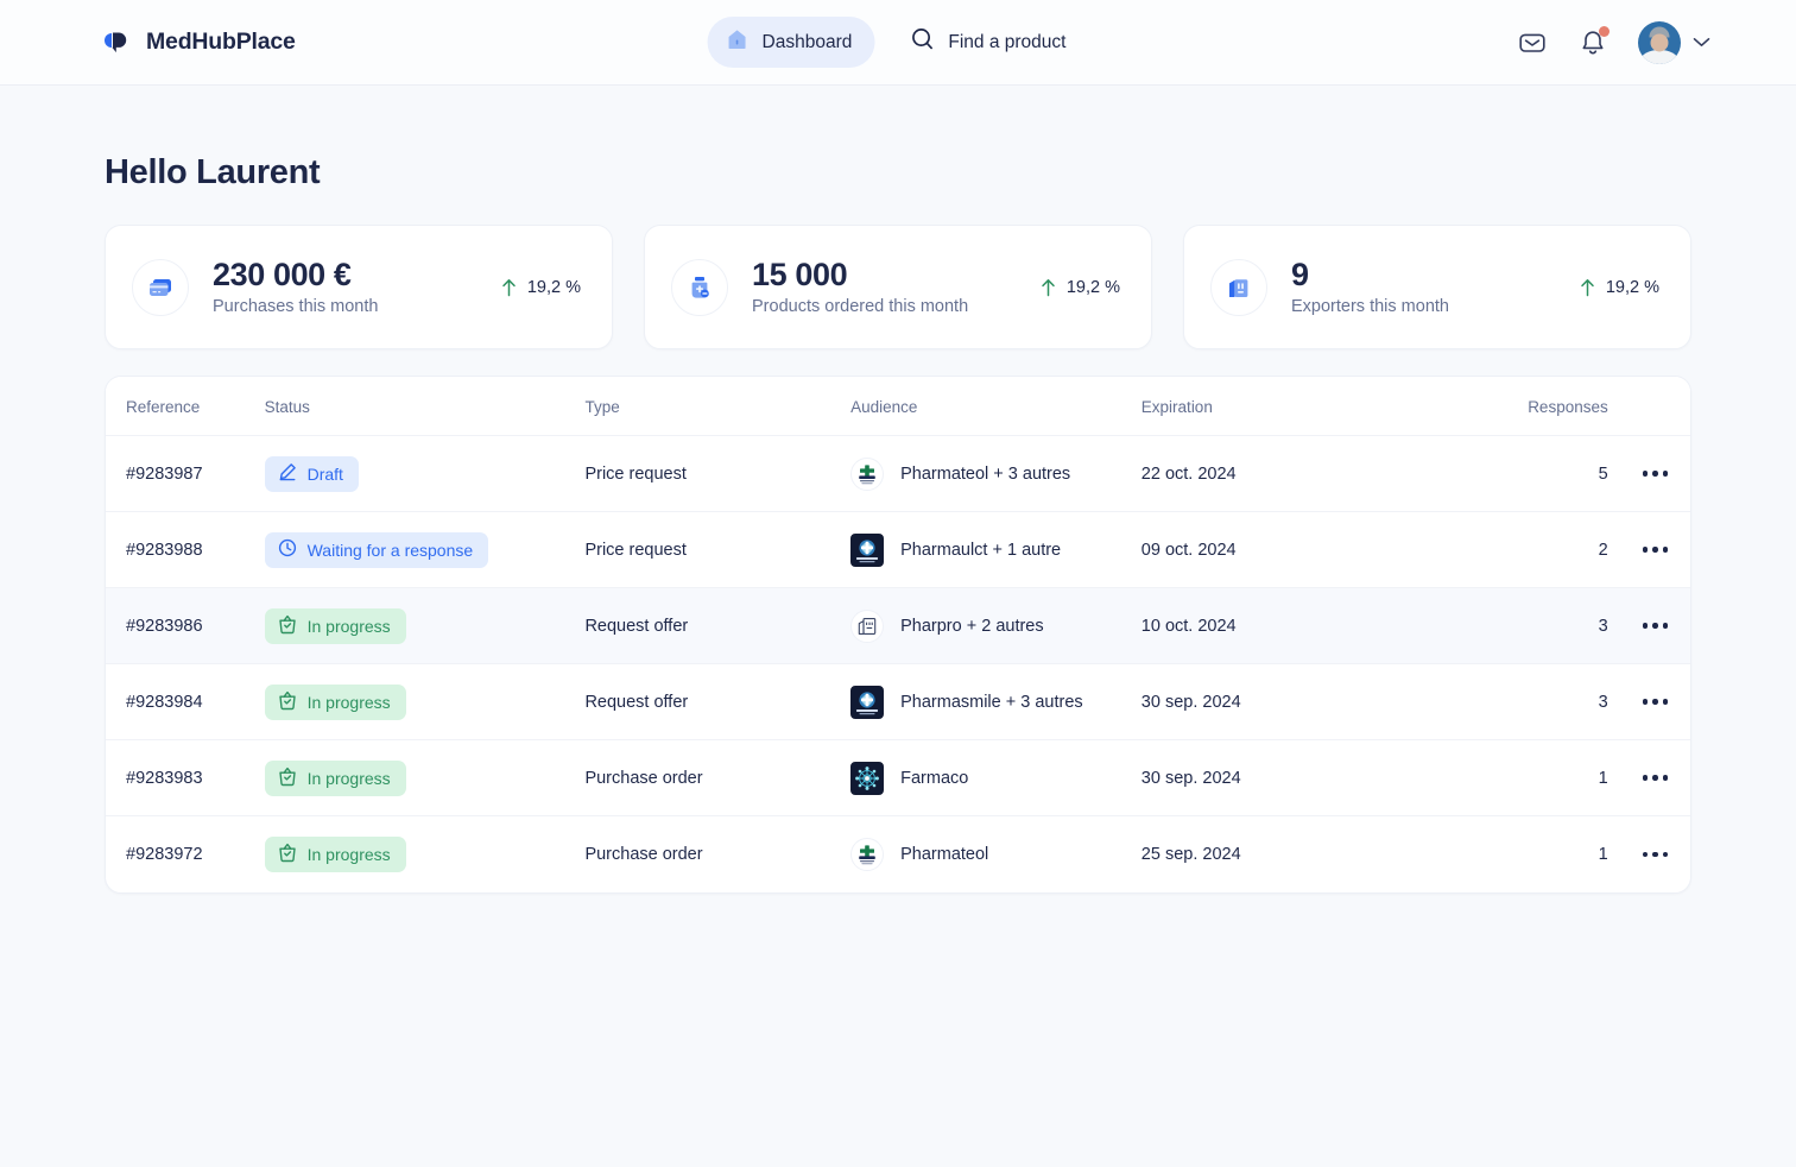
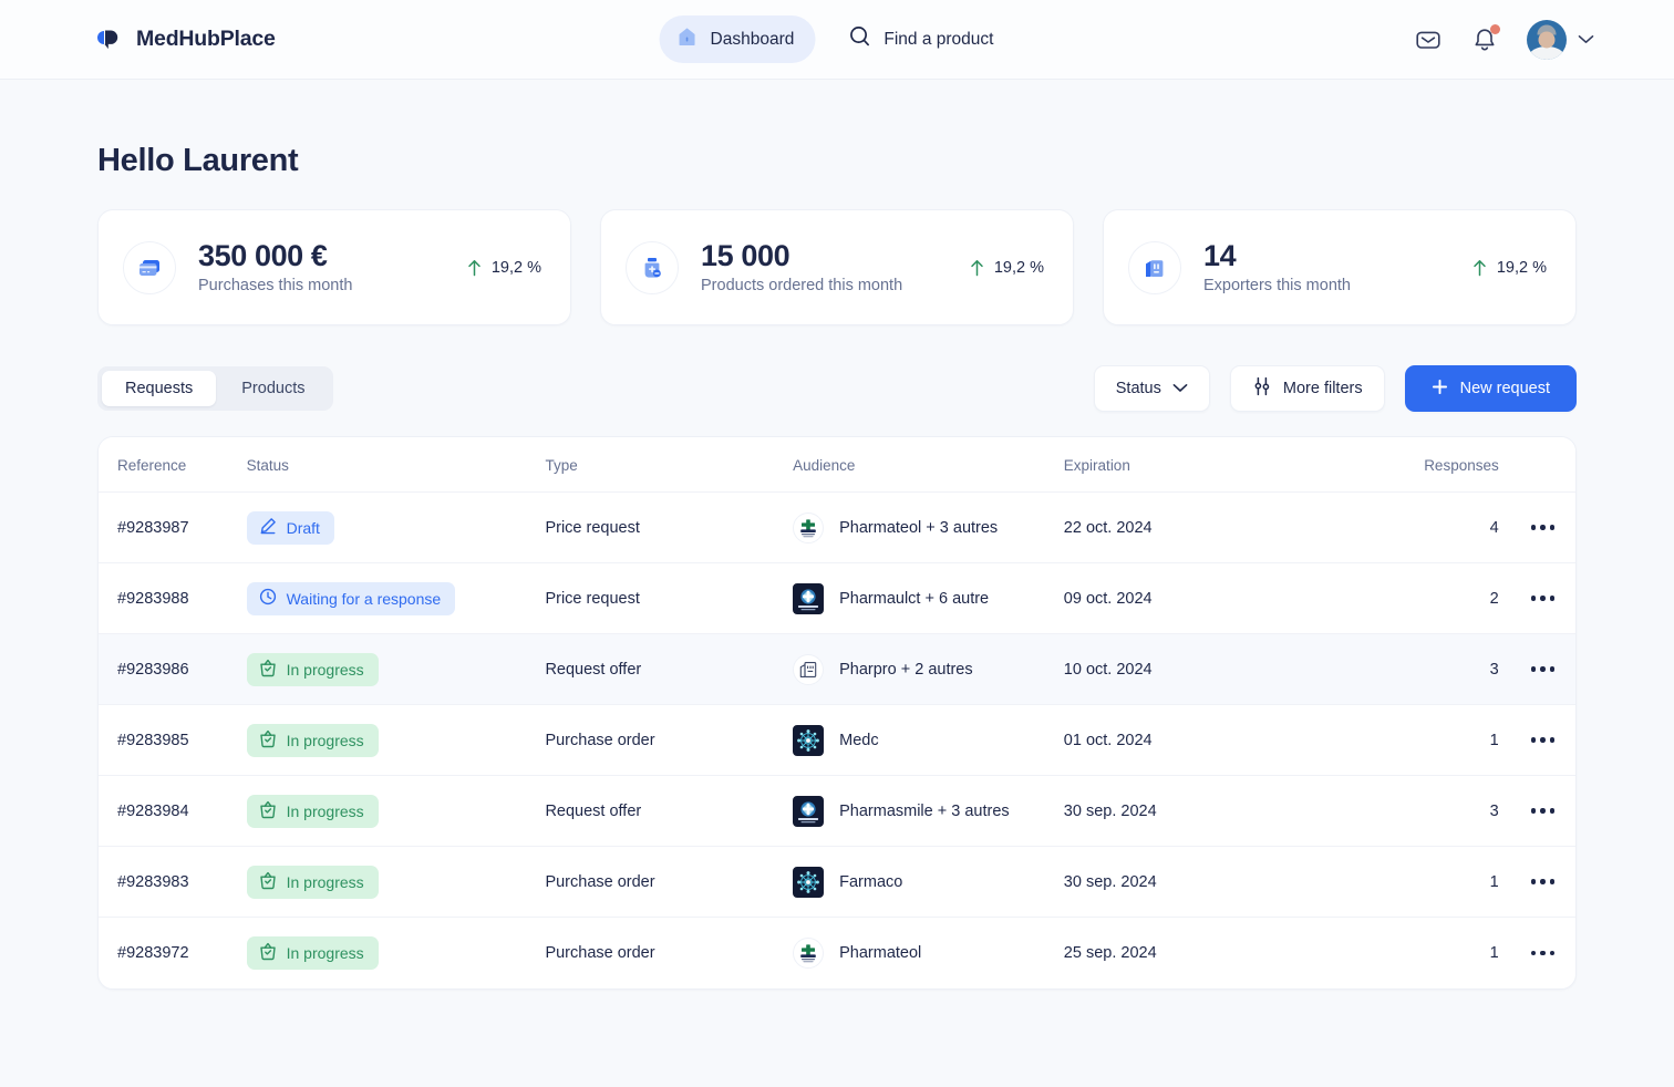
  MedHubPlace
  Dashboard
  Find a product
  Hello Laurent
- 230 000 €
+ 350 000 €
  Purchases this month
  19,2 %
  15 000
  Products ordered this month
  19,2 %
- 9
+ 14
  Exporters this month
  19,2 %
+ Requests
+ Products
+ Status
+ More filters
+ New request
  Reference	Status	Type	Audience	Expiration	Responses
- #9283987	Draft	Price request	Pharmateol + 3 autres	22 oct. 2024	5
+ #9283987	Draft	Price request	Pharmateol + 3 autres	22 oct. 2024	4
- #9283988	Waiting for a response	Price request	Pharmaulct + 1 autre	09 oct. 2024	2
+ #9283988	Waiting for a response	Price request	Pharmaulct + 6 autre	09 oct. 2024	2
  #9283986	In progress	Request offer	Pharpro + 2 autres	10 oct. 2024	3
+ #9283985	In progress	Purchase order	Medc	01 oct. 2024	1
  #9283984	In progress	Request offer	Pharmasmile + 3 autres	30 sep. 2024	3
  #9283983	In progress	Purchase order	Farmaco	30 sep. 2024	1
  #9283972	In progress	Purchase order	Pharmateol	25 sep. 2024	1
